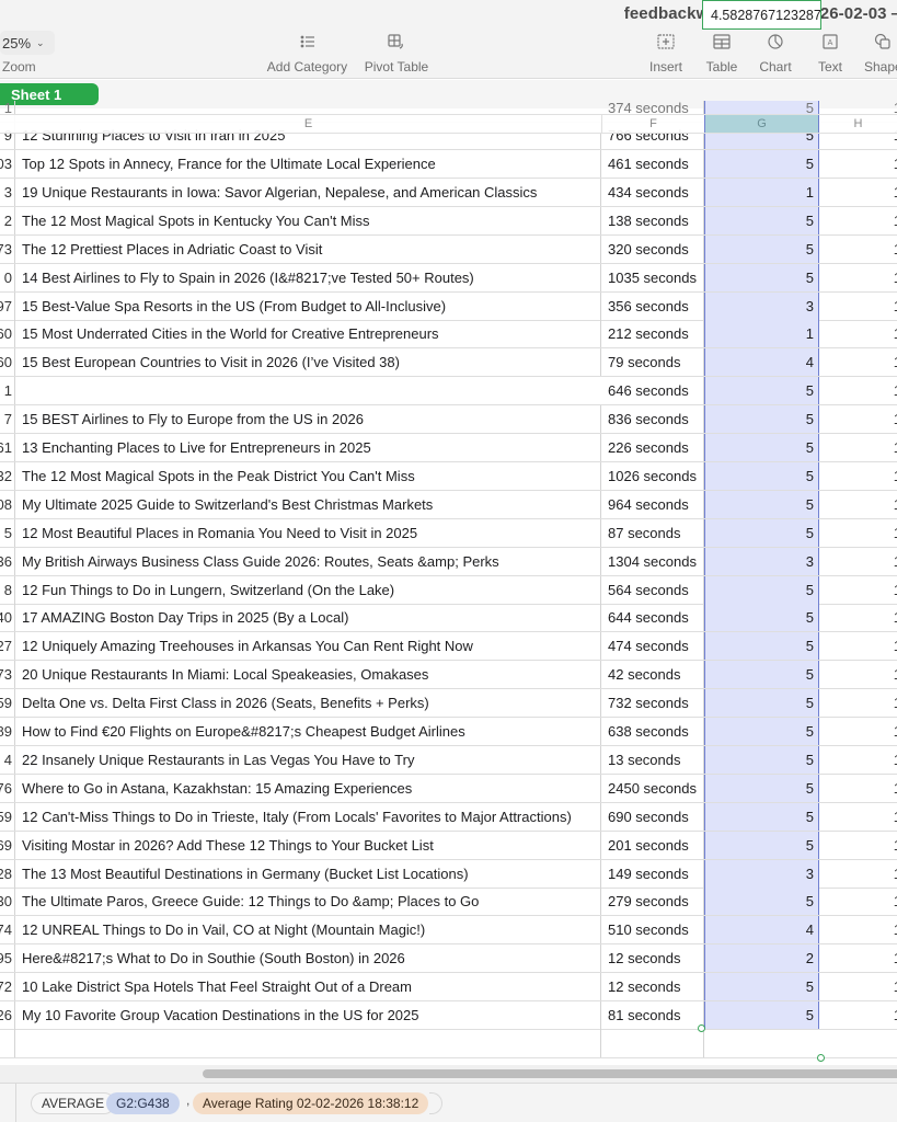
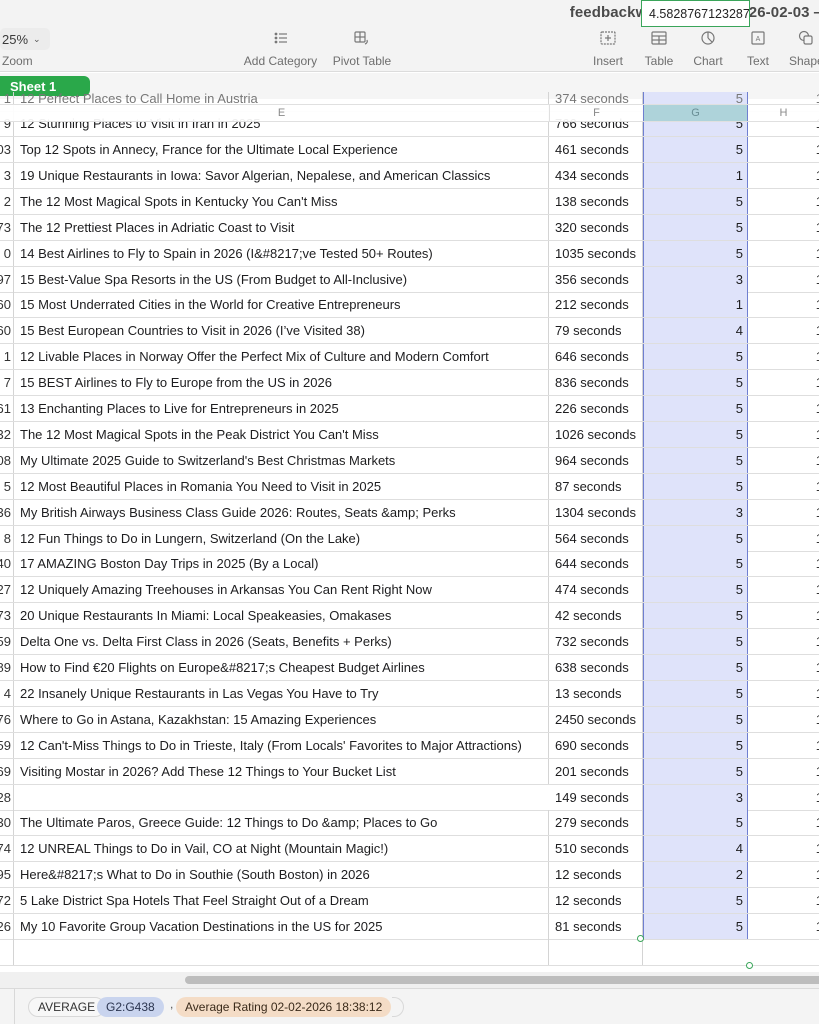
  25%
  ⌄
  Zoom
  Add Category
  Pivot Table
  Insert
  Table
  Chart
  Text
  Shap
  Sheet 1
  1
+ 12 Perfect Places to Call Home in Austria
  374 seconds
  5
  9
  12 Stunning Places to Visit in Iran in 2025
  766 seconds
  5
  03
  Top 12 Spots in Annecy, France for the Ultimate Local Experience
  461 seconds
  5
  3
  19 Unique Restaurants in Iowa: Savor Algerian, Nepalese, and American Classics
  434 seconds
  1
  2
  The 12 Most Magical Spots in Kentucky You Can't Miss
  138 seconds
  5
  73
  The 12 Prettiest Places in Adriatic Coast to Visit
  320 seconds
  5
  0
  14 Best Airlines to Fly to Spain in 2026 (I&#8217;ve Tested 50+ Routes)
  1035 seconds
  5
  97
  15 Best-Value Spa Resorts in the US (From Budget to All-Inclusive)
  356 seconds
  3
  60
  15 Most Underrated Cities in the World for Creative Entrepreneurs
  212 seconds
  1
  60
  15 Best European Countries to Visit in 2026 (I’ve Visited 38)
  79 seconds
  4
  1
+ 12 Livable Places in Norway Offer the Perfect Mix of Culture and Modern Comfort
  646 seconds
  5
  7
  15 BEST Airlines to Fly to Europe from the US in 2026
  836 seconds
  5
  61
  13 Enchanting Places to Live for Entrepreneurs in 2025
  226 seconds
  5
  32
  The 12 Most Magical Spots in the Peak District You Can't Miss
  1026 seconds
  5
  08
  My Ultimate 2025 Guide to Switzerland's Best Christmas Markets
  964 seconds
  5
  5
  12 Most Beautiful Places in Romania You Need to Visit in 2025
  87 seconds
  5
  36
  My British Airways Business Class Guide 2026: Routes, Seats &amp; Perks
  1304 seconds
  3
  8
  12 Fun Things to Do in Lungern, Switzerland (On the Lake)
  564 seconds
  5
  40
  17 AMAZING Boston Day Trips in 2025 (By a Local)
  644 seconds
  5
  27
  12 Uniquely Amazing Treehouses in Arkansas You Can Rent Right Now
  474 seconds
  5
  73
  20 Unique Restaurants In Miami: Local Speakeasies, Omakases
  42 seconds
  5
  59
  Delta One vs. Delta First Class in 2026 (Seats, Benefits + Perks)
  732 seconds
  5
  89
  How to Find €20 Flights on Europe&#8217;s Cheapest Budget Airlines
  638 seconds
  5
  4
  22 Insanely Unique Restaurants in Las Vegas You Have to Try
  13 seconds
  5
  76
  Where to Go in Astana, Kazakhstan: 15 Amazing Experiences
  2450 seconds
  5
  59
  12 Can't-Miss Things to Do in Trieste, Italy (From Locals' Favorites to Major Attractions)
  690 seconds
  5
  69
  Visiting Mostar in 2026? Add These 12 Things to Your Bucket List
  201 seconds
  5
  28
- The 13 Most Beautiful Destinations in Germany (Bucket List Locations)
  149 seconds
  3
  30
  The Ultimate Paros, Greece Guide: 12 Things to Do &amp; Places to Go
  279 seconds
  5
  74
  12 UNREAL Things to Do in Vail, CO at Night (Mountain Magic!)
  510 seconds
  4
  95
  Here&#8217;s What to Do in Southie (South Boston) in 2026
  12 seconds
  2
  72
- 10 Lake District Spa Hotels That Feel Straight Out of a Dream
+ 5 Lake District Spa Hotels That Feel Straight Out of a Dream
  12 seconds
  5
  26
  My 10 Favorite Group Vacation Destinations in the US for 2025
  81 seconds
  5
  E
  F
  G
  H
  4.5828767123287
  AVERAGE
  G2:G438
  ,
  Average Rating 02-02-2026 18:38:12
